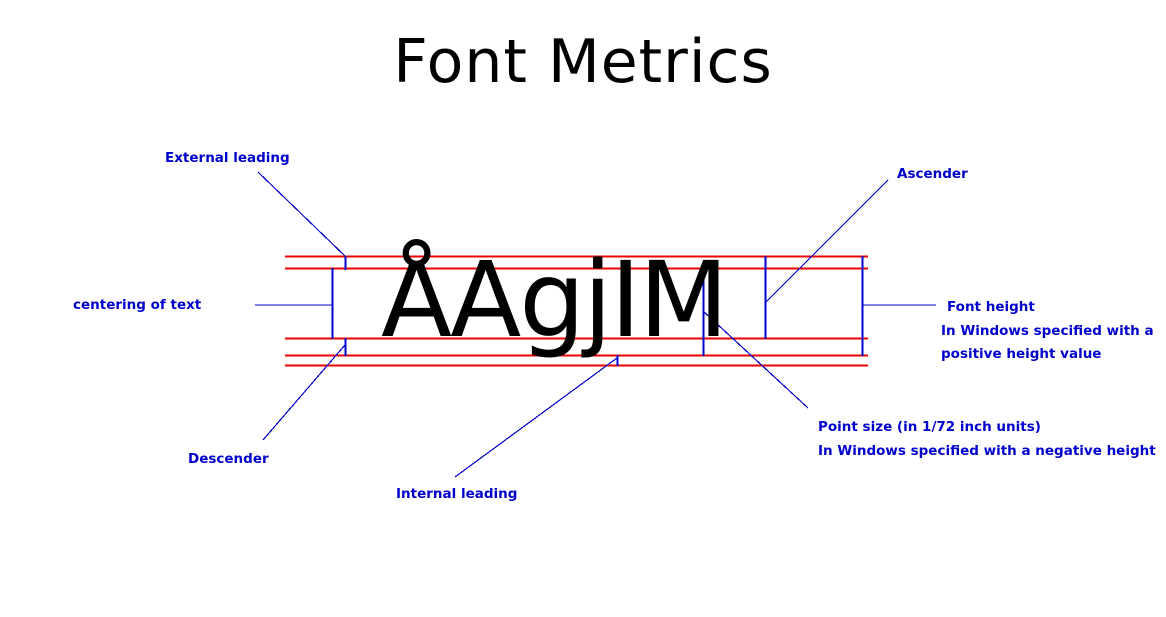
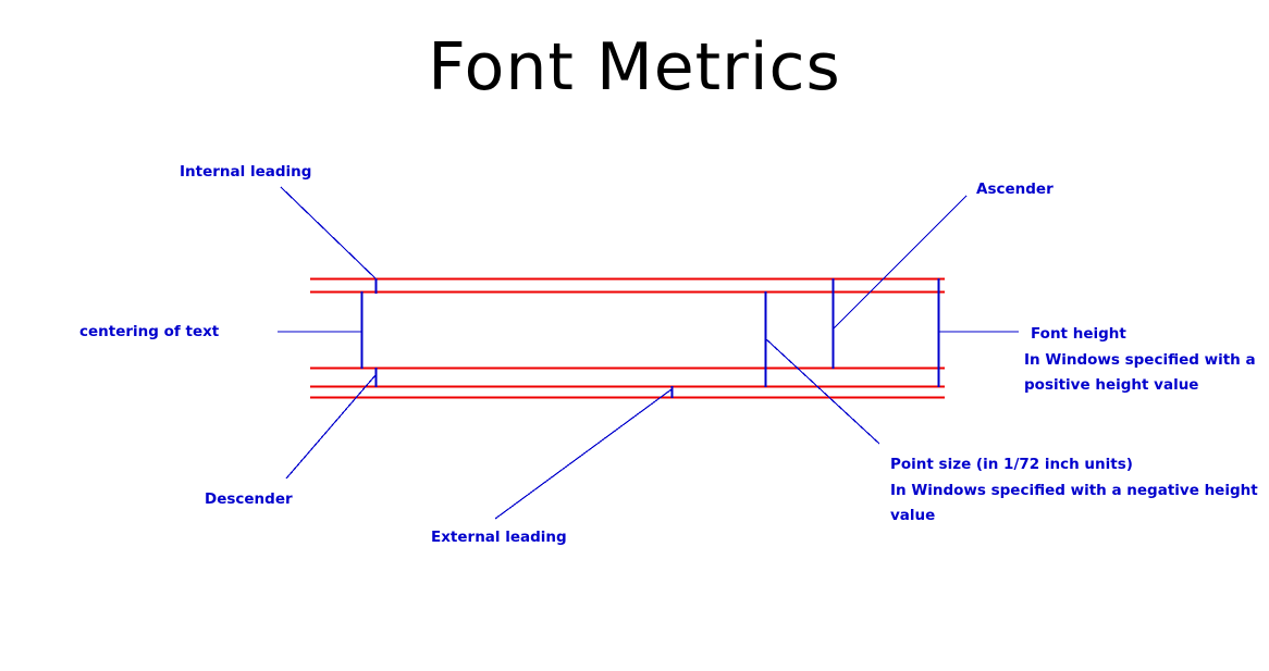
  Font Metrics
- ÅAgjIM
- External leading
+ Internal leading
  Ascender
  centering of text
  Font height
  In Windows specified with a
  positive height value
  Descender
  Point size (in 1/72 inch units)
  In Windows specified with a negative height
+ value
- Internal leading
+ External leading
